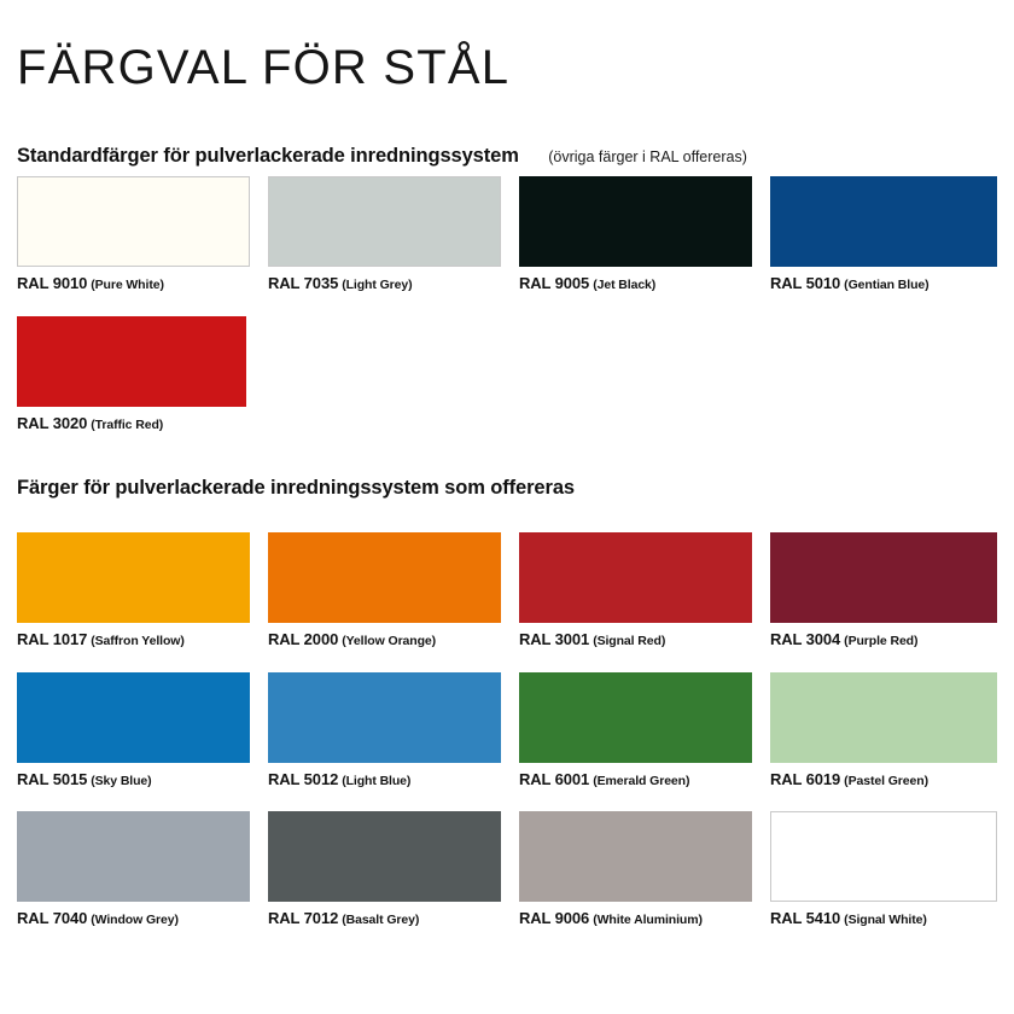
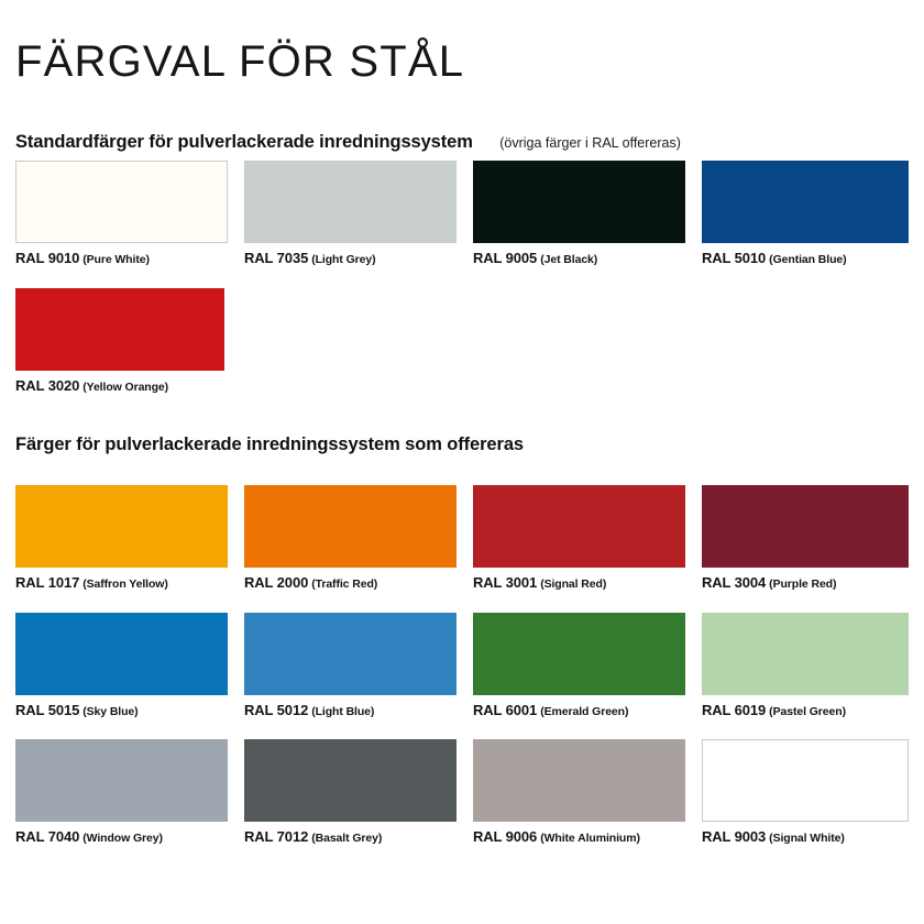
  FÄRGVAL FÖR STÅL
  Standardfärger för pulverlackerade inredningssystem (övriga färger i RAL offereras)
  RAL 9010 (Pure White)
  RAL 7035 (Light Grey)
  RAL 9005 (Jet Black)
  RAL 5010 (Gentian Blue)
- RAL 3020 (Traffic Red)
+ RAL 3020 (Yellow Orange)
  Färger för pulverlackerade inredningssystem som offereras
  RAL 1017 (Saffron Yellow)
- RAL 2000 (Yellow Orange)
+ RAL 2000 (Traffic Red)
  RAL 3001 (Signal Red)
  RAL 3004 (Purple Red)
  RAL 5015 (Sky Blue)
  RAL 5012 (Light Blue)
  RAL 6001 (Emerald Green)
  RAL 6019 (Pastel Green)
  RAL 7040 (Window Grey)
  RAL 7012 (Basalt Grey)
  RAL 9006 (White Aluminium)
- RAL 5410 (Signal White)
+ RAL 9003 (Signal White)
